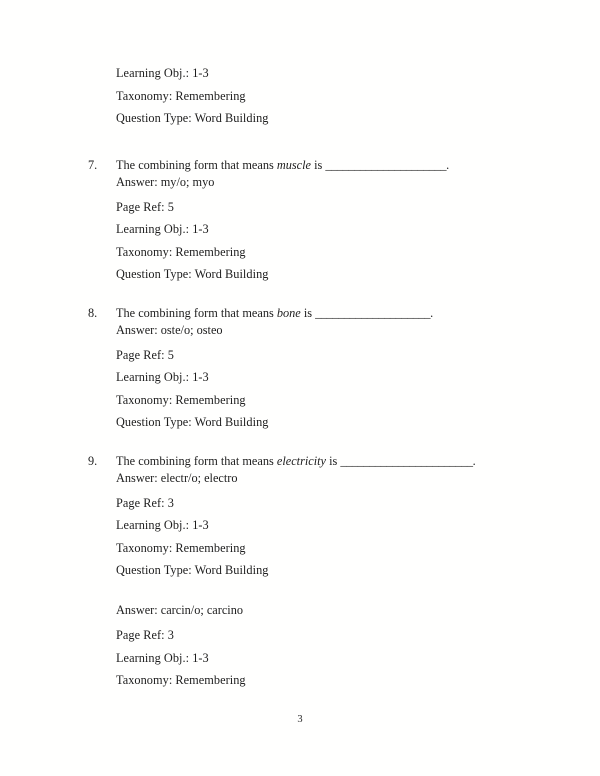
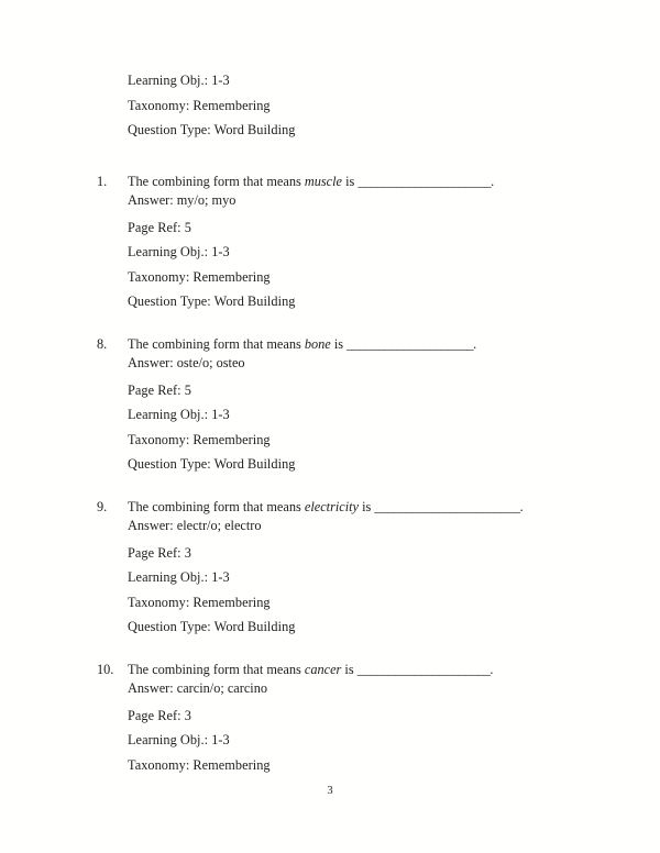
  Learning Obj.: 1-3
  Taxonomy: Remembering
  Question Type: Word Building
- 7.
+ 1.
  The combining form that means muscle is _____________________.
  Answer: my/o; myo
  Page Ref: 5
  Learning Obj.: 1-3
  Taxonomy: Remembering
  Question Type: Word Building
  8.
  The combining form that means bone is ____________________.
  Answer: oste/o; osteo
  Page Ref: 5
  Learning Obj.: 1-3
  Taxonomy: Remembering
  Question Type: Word Building
  9.
  The combining form that means electricity is _______________________.
  Answer: electr/o; electro
  Page Ref: 3
  Learning Obj.: 1-3
  Taxonomy: Remembering
  Question Type: Word Building
+ 10.
+ The combining form that means cancer is _____________________.
  Answer: carcin/o; carcino
  Page Ref: 3
  Learning Obj.: 1-3
  Taxonomy: Remembering
  3
